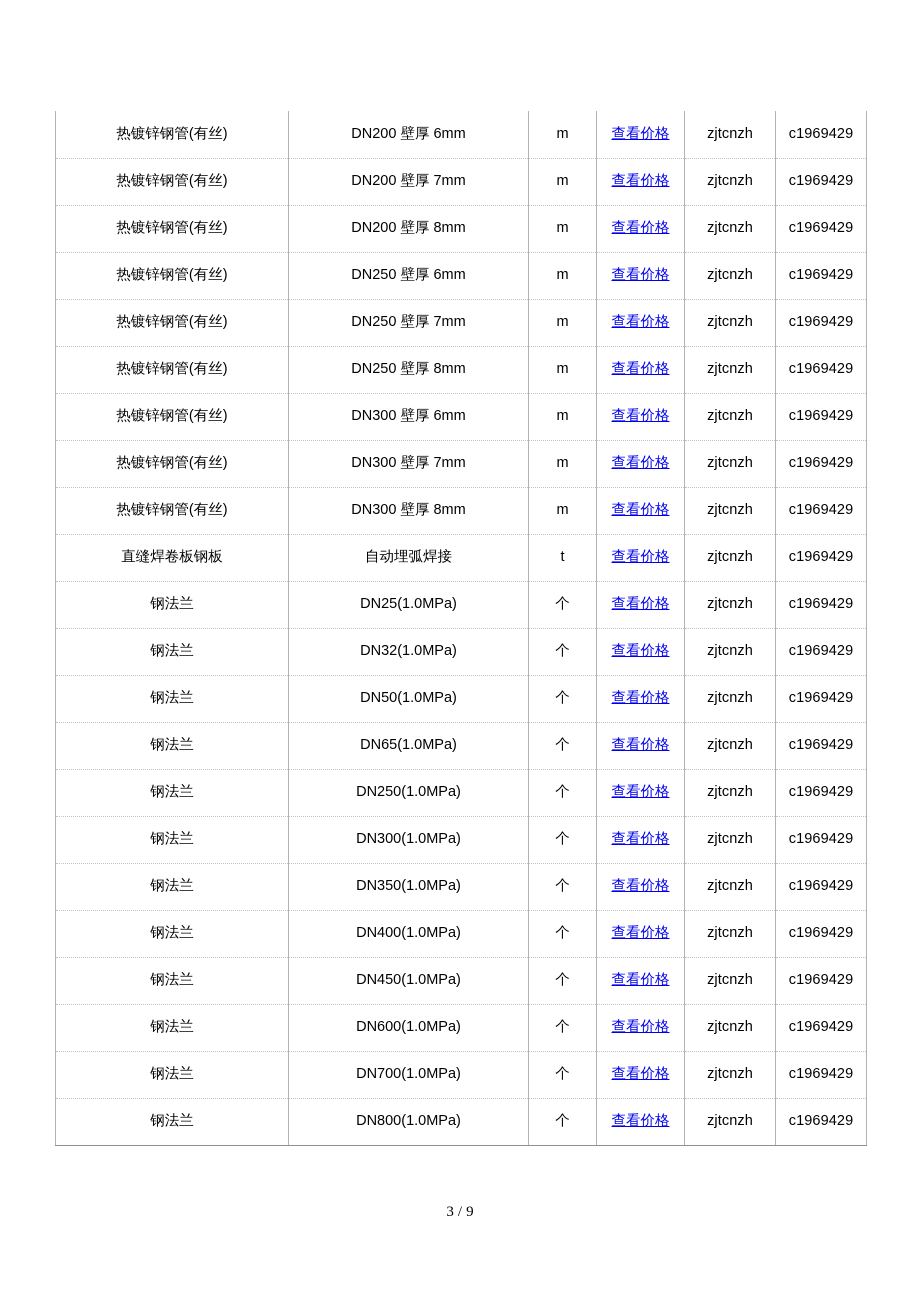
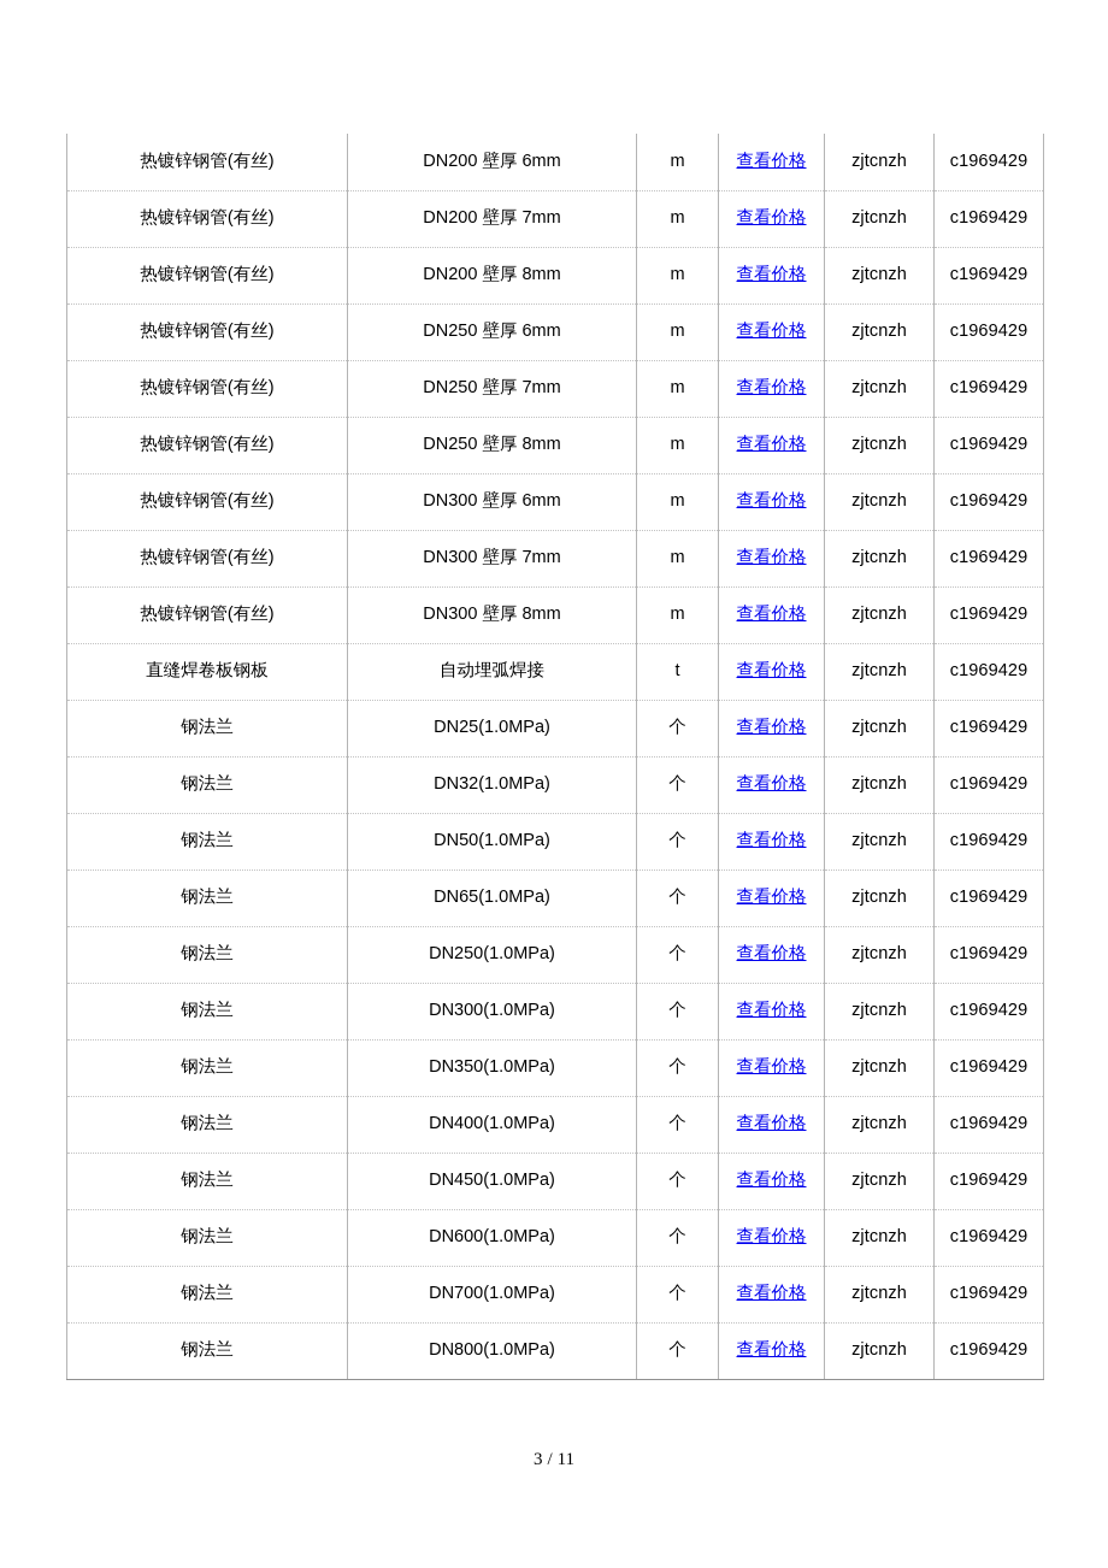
  热镀锌钢管(有丝)	DN200 壁厚 6mm	m	查看价格	zjtcnzh	c1969429
  热镀锌钢管(有丝)	DN200 壁厚 7mm	m	查看价格	zjtcnzh	c1969429
  热镀锌钢管(有丝)	DN200 壁厚 8mm	m	查看价格	zjtcnzh	c1969429
  热镀锌钢管(有丝)	DN250 壁厚 6mm	m	查看价格	zjtcnzh	c1969429
  热镀锌钢管(有丝)	DN250 壁厚 7mm	m	查看价格	zjtcnzh	c1969429
  热镀锌钢管(有丝)	DN250 壁厚 8mm	m	查看价格	zjtcnzh	c1969429
  热镀锌钢管(有丝)	DN300 壁厚 6mm	m	查看价格	zjtcnzh	c1969429
  热镀锌钢管(有丝)	DN300 壁厚 7mm	m	查看价格	zjtcnzh	c1969429
  热镀锌钢管(有丝)	DN300 壁厚 8mm	m	查看价格	zjtcnzh	c1969429
  直缝焊卷板钢板	自动埋弧焊接	t	查看价格	zjtcnzh	c1969429
  钢法兰	DN25(1.0MPa)	个	查看价格	zjtcnzh	c1969429
  钢法兰	DN32(1.0MPa)	个	查看价格	zjtcnzh	c1969429
  钢法兰	DN50(1.0MPa)	个	查看价格	zjtcnzh	c1969429
  钢法兰	DN65(1.0MPa)	个	查看价格	zjtcnzh	c1969429
  钢法兰	DN250(1.0MPa)	个	查看价格	zjtcnzh	c1969429
  钢法兰	DN300(1.0MPa)	个	查看价格	zjtcnzh	c1969429
  钢法兰	DN350(1.0MPa)	个	查看价格	zjtcnzh	c1969429
  钢法兰	DN400(1.0MPa)	个	查看价格	zjtcnzh	c1969429
  钢法兰	DN450(1.0MPa)	个	查看价格	zjtcnzh	c1969429
  钢法兰	DN600(1.0MPa)	个	查看价格	zjtcnzh	c1969429
  钢法兰	DN700(1.0MPa)	个	查看价格	zjtcnzh	c1969429
  钢法兰	DN800(1.0MPa)	个	查看价格	zjtcnzh	c1969429
- 3 / 9
+ 3 / 11
